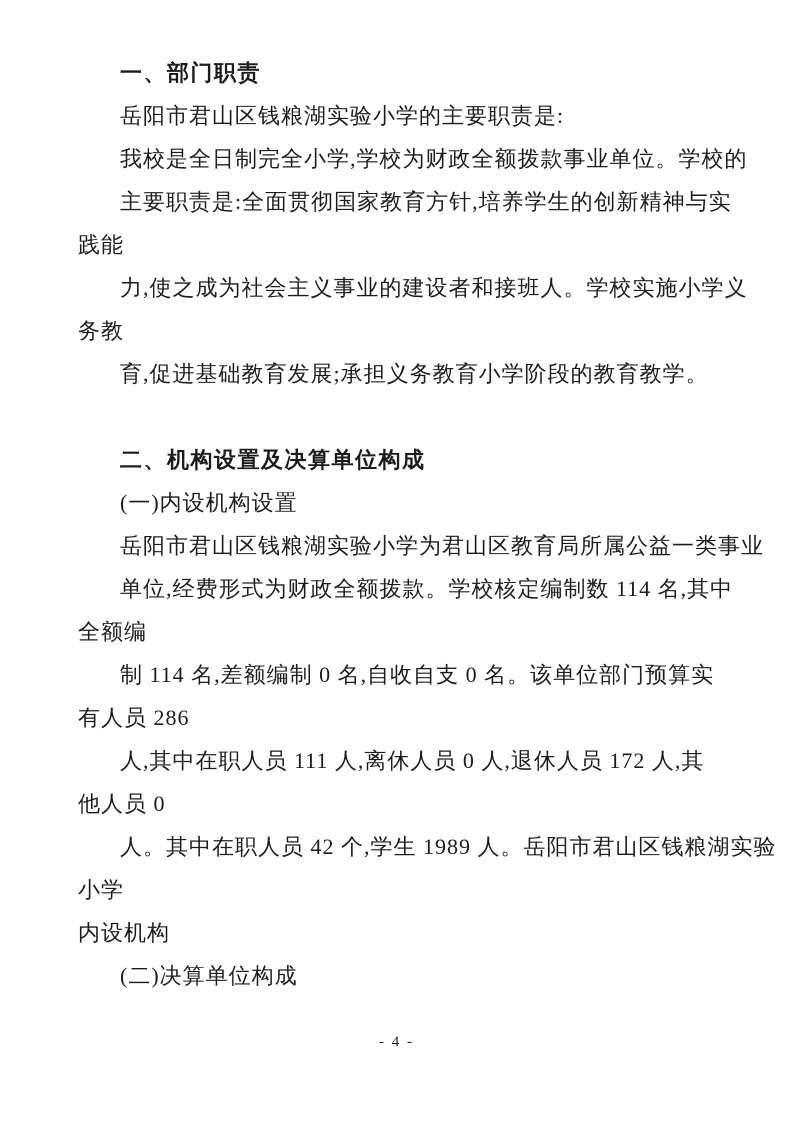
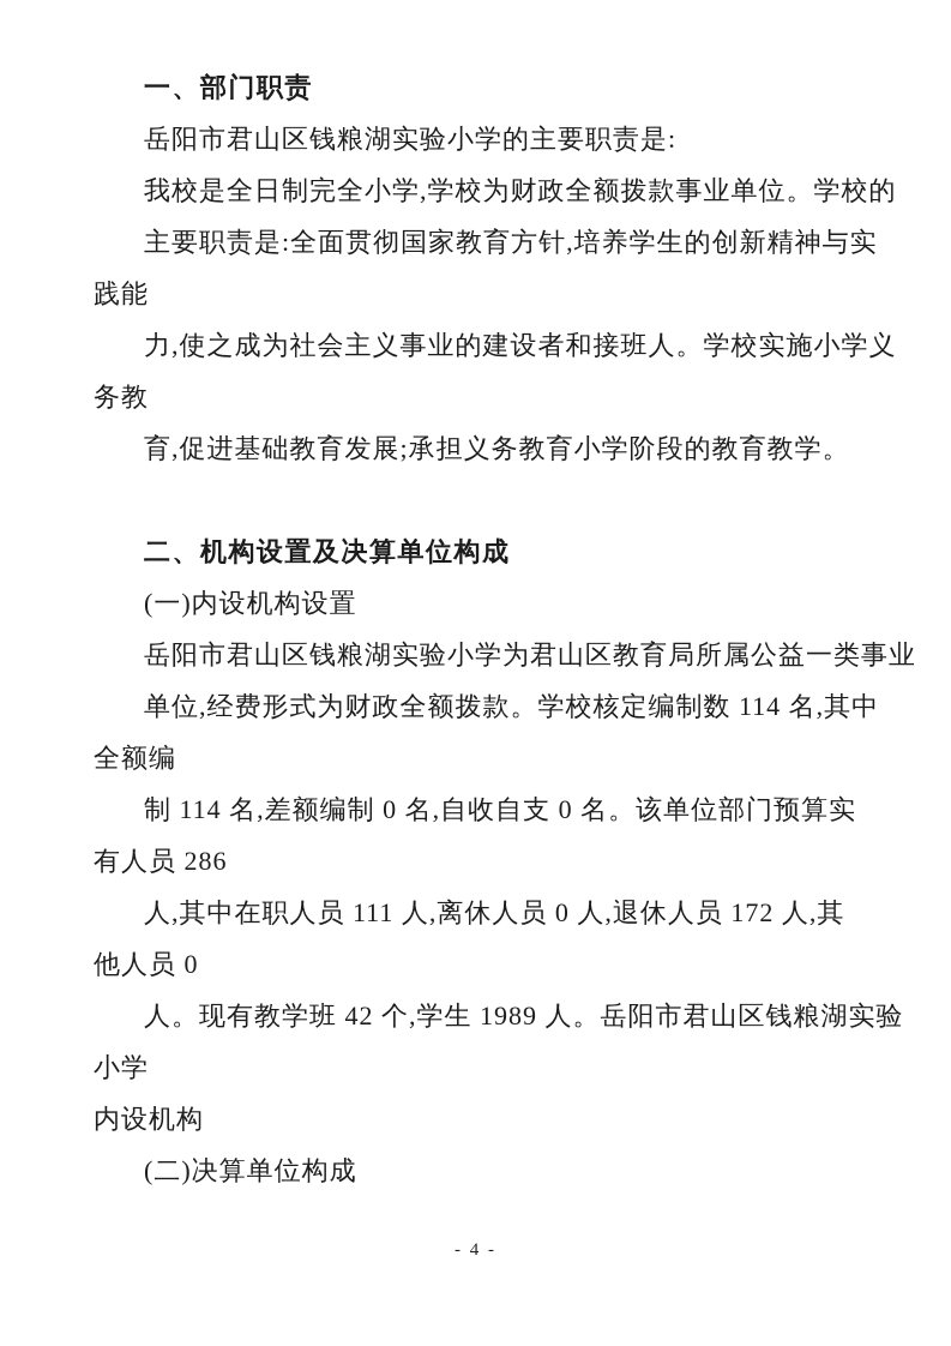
  一、部门职责
  岳阳市君山区钱粮湖实验小学的主要职责是:
  我校是全日制完全小学,学校为财政全额拨款事业单位。学校的
  主要职责是:全面贯彻国家教育方针,培养学生的创新精神与实
  践能
  力,使之成为社会主义事业的建设者和接班人。学校实施小学义
  务教
  育,促进基础教育发展;承担义务教育小学阶段的教育教学。
  二、机构设置及决算单位构成
  (一)内设机构设置
  岳阳市君山区钱粮湖实验小学为君山区教育局所属公益一类事业
  单位,经费形式为财政全额拨款。学校核定编制数 114 名,其中
  全额编
  制 114 名,差额编制 0 名,自收自支 0 名。该单位部门预算实
  有人员 286
  人,其中在职人员 111 人,离休人员 0 人,退休人员 172 人,其
  他人员 0
- 人。其中在职人员 42 个,学生 1989 人。岳阳市君山区钱粮湖实验
+ 人。现有教学班 42 个,学生 1989 人。岳阳市君山区钱粮湖实验
  小学
  内设机构
  (二)决算单位构成
  - 4 -
